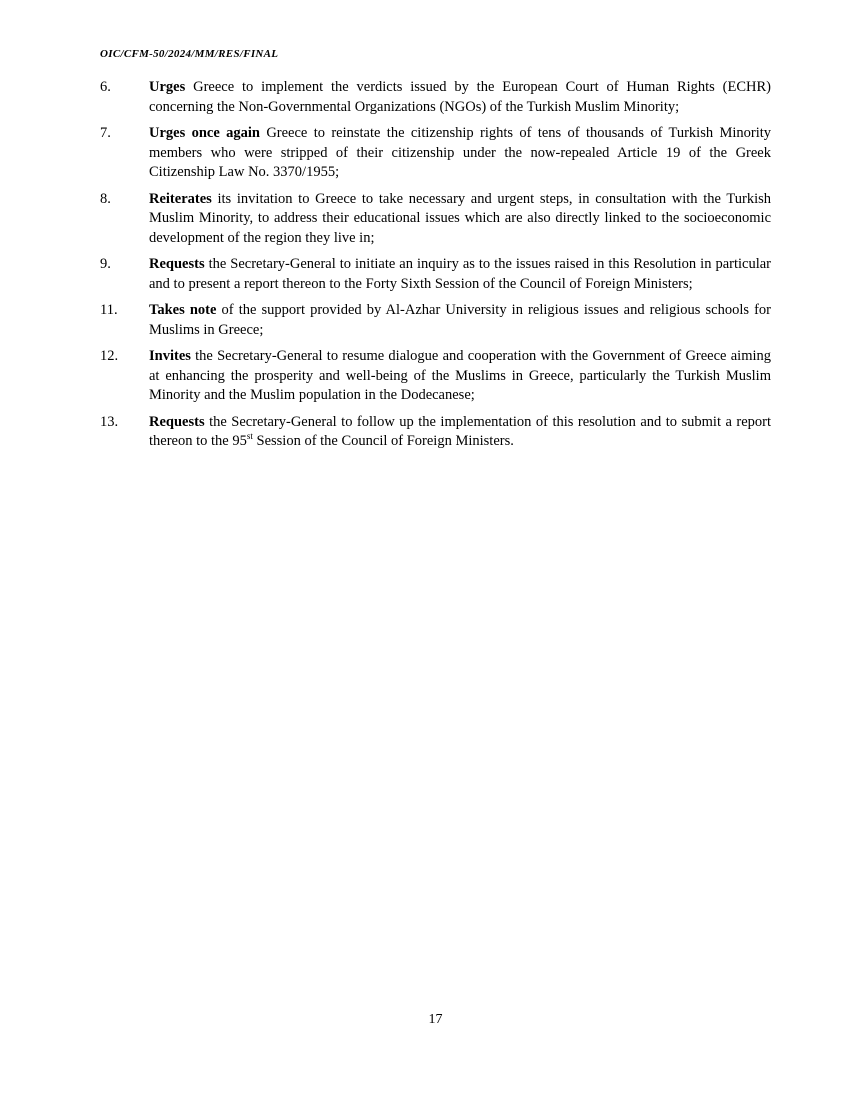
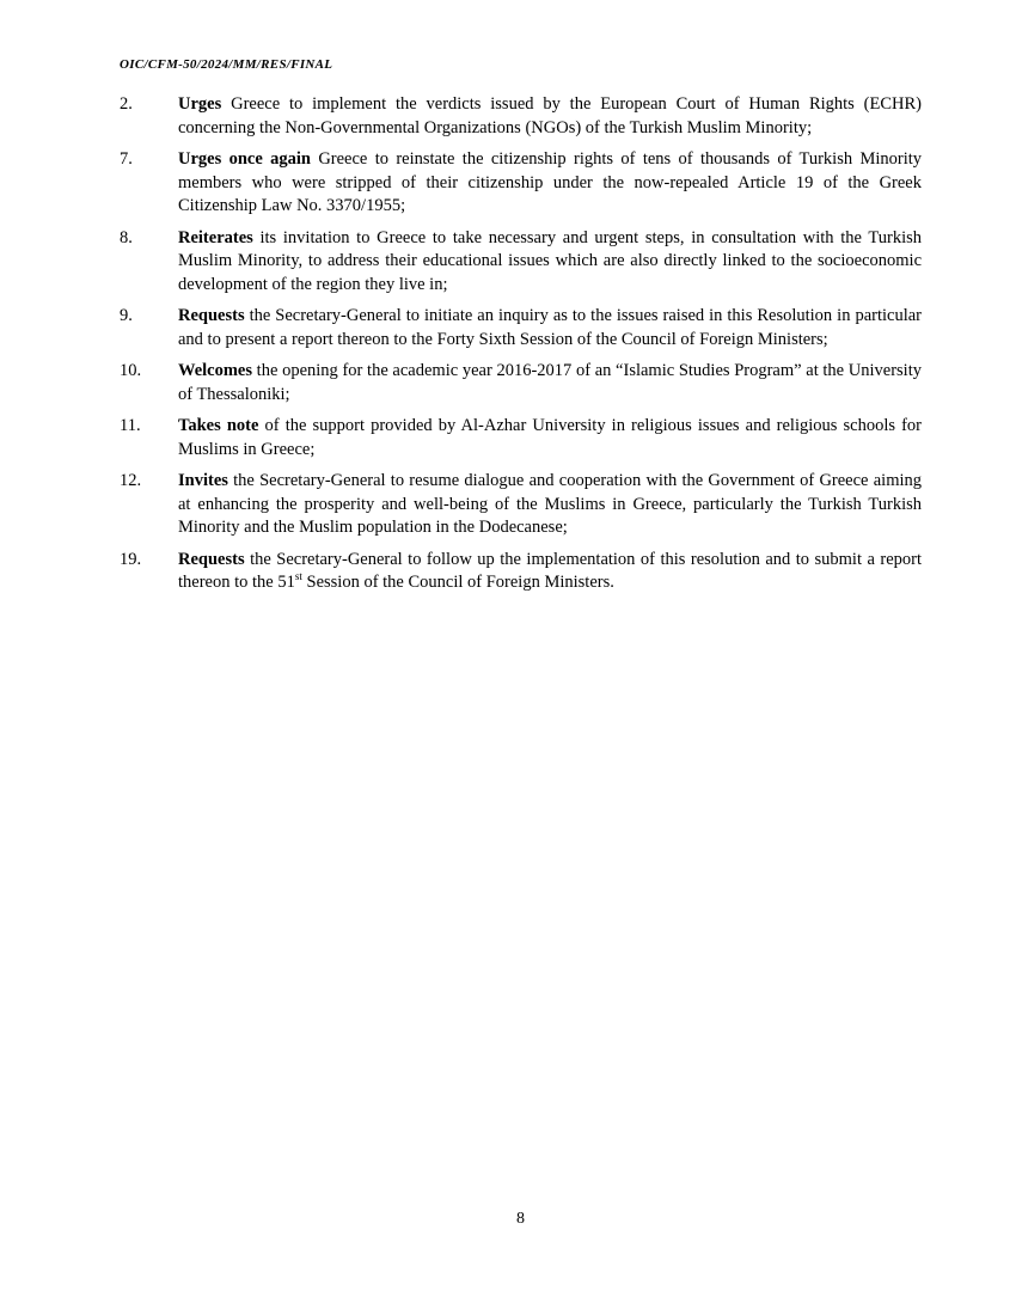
  OIC/CFM-50/2024/MM/RES/FINAL
- 6.
+ 2.
  Urges Greece to implement the verdicts issued by the European Court of Human Rights (ECHR) concerning the Non-Governmental Organizations (NGOs) of the Turkish Muslim Minority;
  7.
  Urges once again Greece to reinstate the citizenship rights of tens of thousands of Turkish Minority members who were stripped of their citizenship under the now-repealed Article 19 of the Greek Citizenship Law No. 3370/1955;
  8.
  Reiterates its invitation to Greece to take necessary and urgent steps, in consultation with the Turkish Muslim Minority, to address their educational issues which are also directly linked to the socioeconomic development of the region they live in;
  9.
  Requests the Secretary-General to initiate an inquiry as to the issues raised in this Resolution in particular and to present a report thereon to the Forty Sixth Session of the Council of Foreign Ministers;
+ 10.
+ Welcomes the opening for the academic year 2016-2017 of an “Islamic Studies Program” at the University of Thessaloniki;
  11.
  Takes note of the support provided by Al-Azhar University in religious issues and religious schools for Muslims in Greece;
  12.
- Invites the Secretary-General to resume dialogue and cooperation with the Government of Greece aiming at enhancing the prosperity and well-being of the Muslims in Greece, particularly the Turkish Muslim Minority and the Muslim population in the Dodecanese;
+ Invites the Secretary-General to resume dialogue and cooperation with the Government of Greece aiming at enhancing the prosperity and well-being of the Muslims in Greece, particularly the Turkish Turkish Minority and the Muslim population in the Dodecanese;
- 13.
+ 19.
- Requests the Secretary-General to follow up the implementation of this resolution and to submit a report thereon to the 95st Session of the Council of Foreign Ministers.
+ Requests the Secretary-General to follow up the implementation of this resolution and to submit a report thereon to the 51st Session of the Council of Foreign Ministers.
- 17
+ 8
